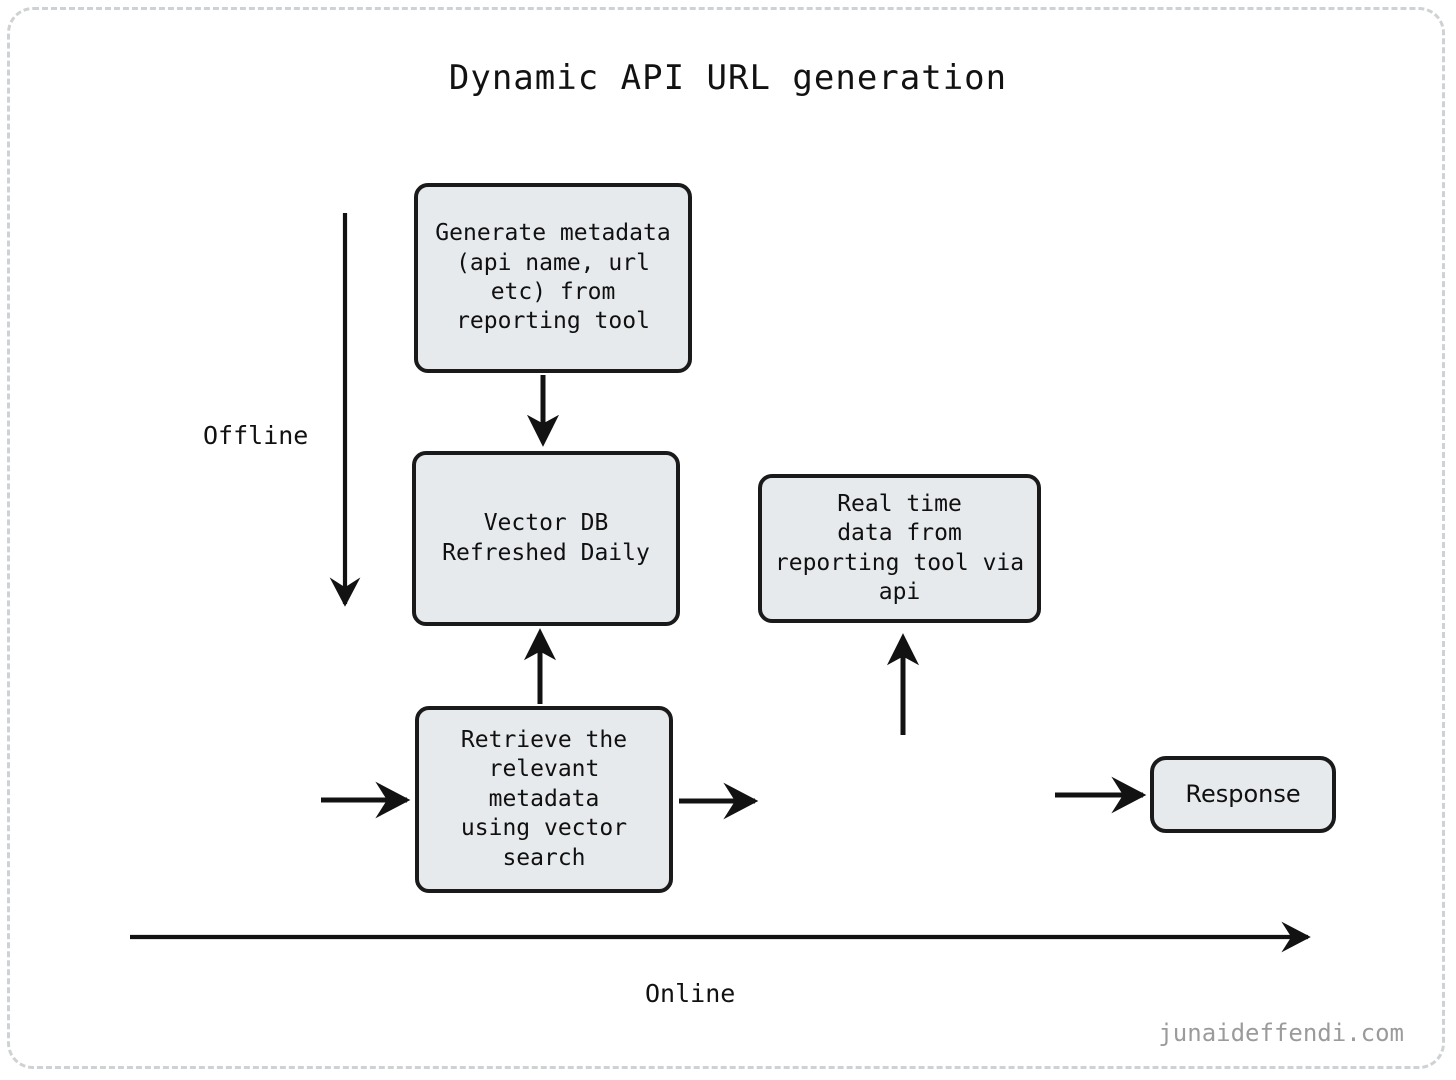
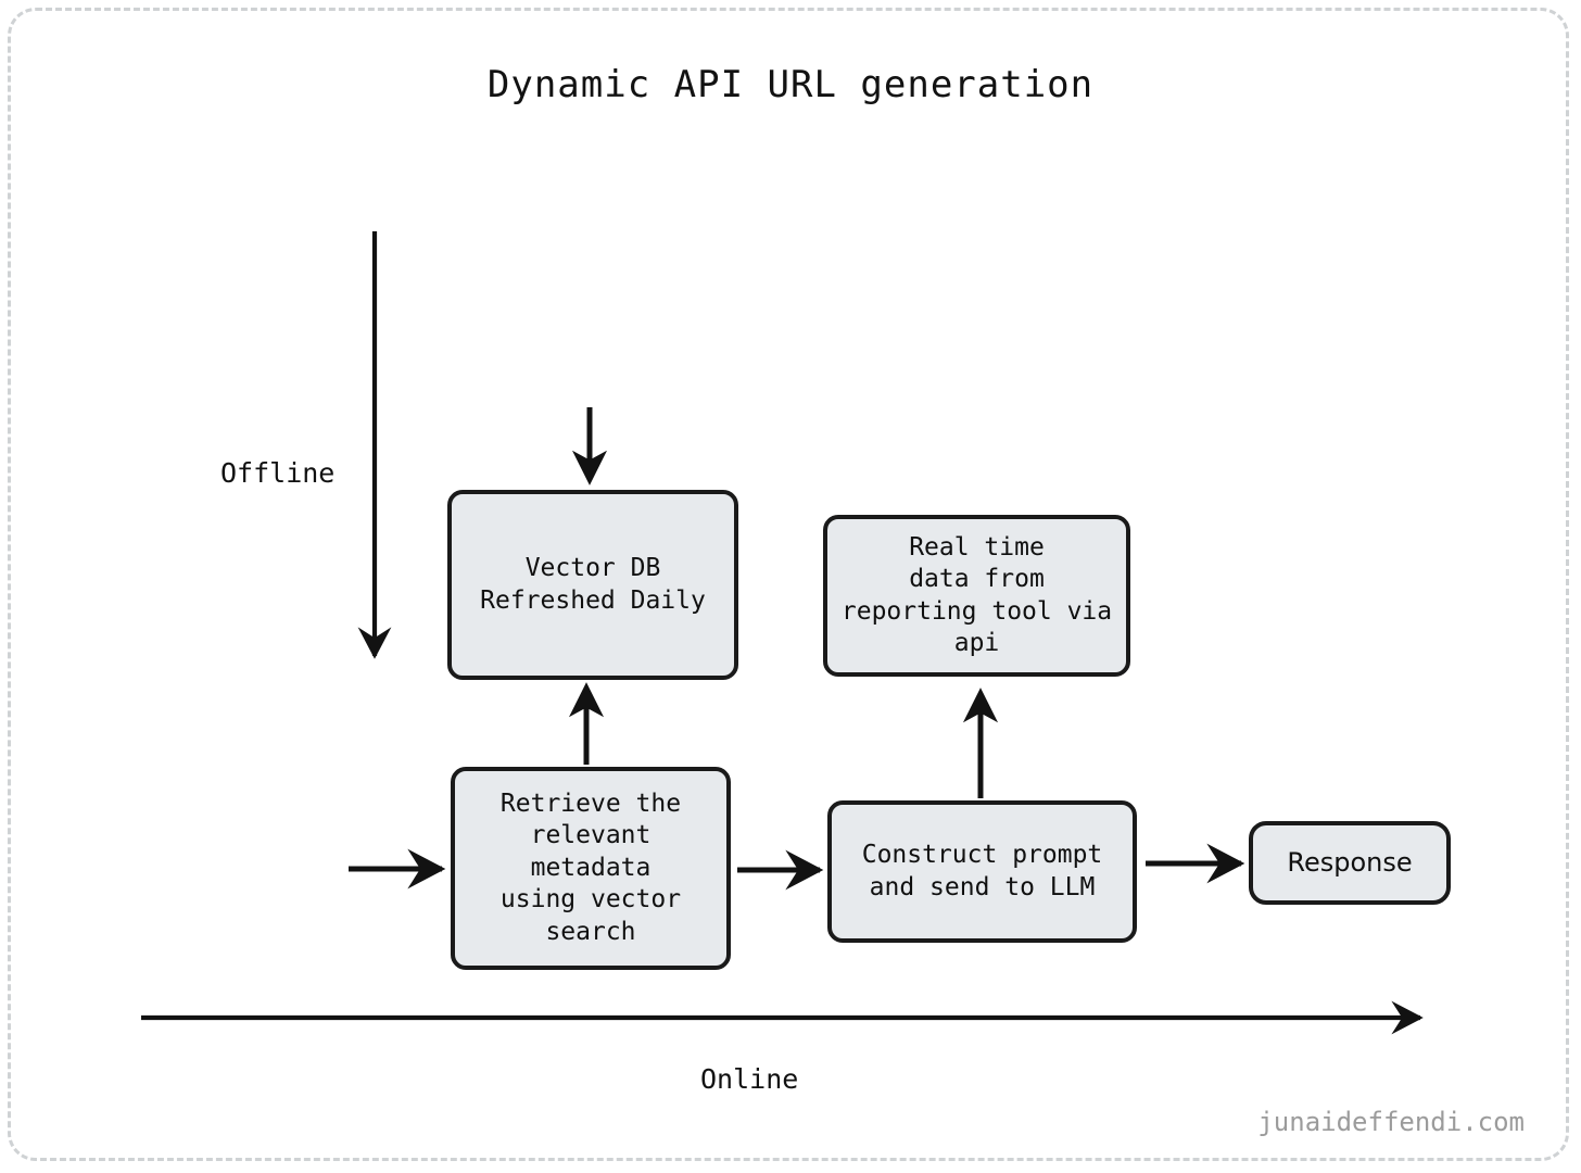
  Dynamic API URL generation
- Generate metadata
- (api name, url
- etc) from
- reporting tool
  Vector DB
  Refreshed Daily
  Real time
  data from
  reporting tool via
  api
  Retrieve the
  relevant
  metadata
  using vector
  search
+ Construct prompt
+ and send to LLM
  Response
  Offline
  Online
  junaideffendi.com
